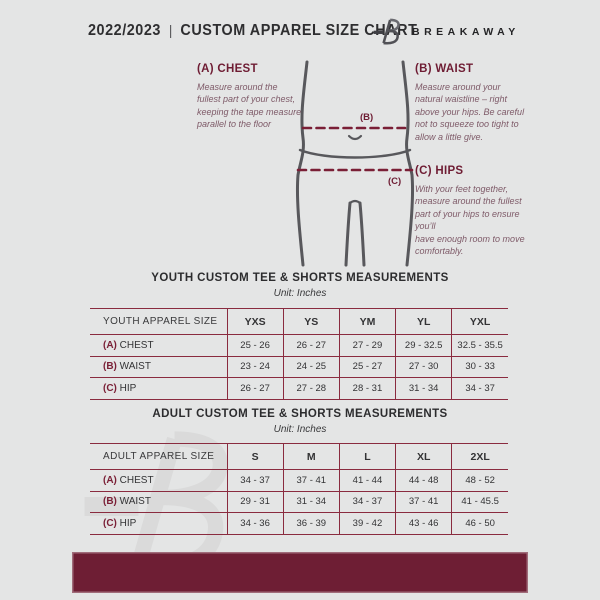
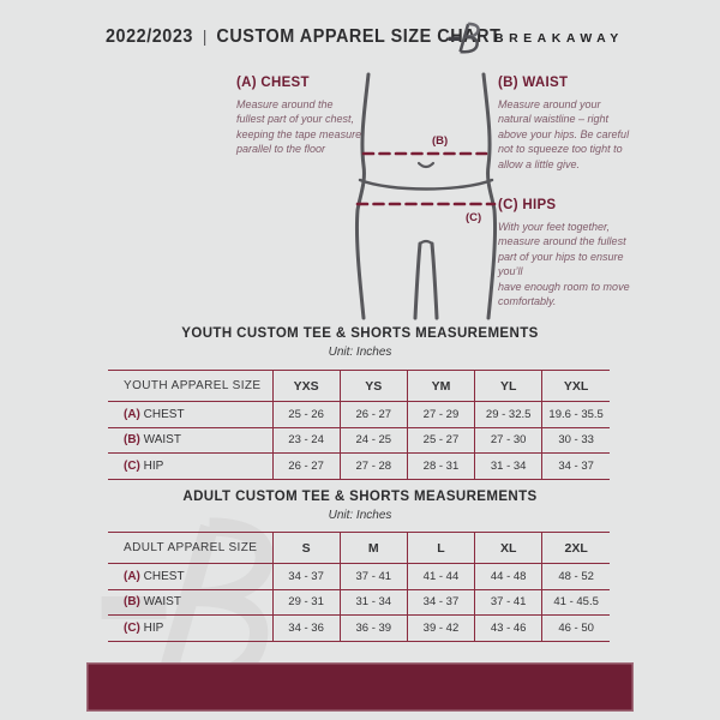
  2022/2023
  |
  CUSTOM APPAREL SIZE CHRT
  BREAKAWAY
  (B)
  (C)
  (A) CHEST
  Measure around the fullest part of your chest, keeping the tape measure parallel to the floor
  (B) WAIST
  Measure around your natural waistline – right above your hips. Be careful not to squeeze too tight to allow a little give.
  (C) HIPS
  With your feet together, measure around the fullest part of your hips to ensure you’ll
  have enough room to move comfortably.
  YOUTH CUSTOM TEE & SHORTS MEASUREMENTS
  Unit: Inches
  YOUTH APPAREL SIZE	YXS	YS	YM	YL	YXL
- (A) CHEST	25 - 26	26 - 27	27 - 29	29 - 32.5	32.5 - 35.5
+ (A) CHEST	25 - 26	26 - 27	27 - 29	29 - 32.5	19.6 - 35.5
  (B) WAIST	23 - 24	24 - 25	25 - 27	27 - 30	30 - 33
  (C) HIP	26 - 27	27 - 28	28 - 31	31 - 34	34 - 37
  ADULT CUSTOM TEE & SHORTS MEASUREMENTS
  Unit: Inches
  ADULT APPAREL SIZE	S	M	L	XL	2XL
  (A) CHEST	34 - 37	37 - 41	41 - 44	44 - 48	48 - 52
  (B) WAIST	29 - 31	31 - 34	34 - 37	37 - 41	41 - 45.5
  (C) HIP	34 - 36	36 - 39	39 - 42	43 - 46	46 - 50
